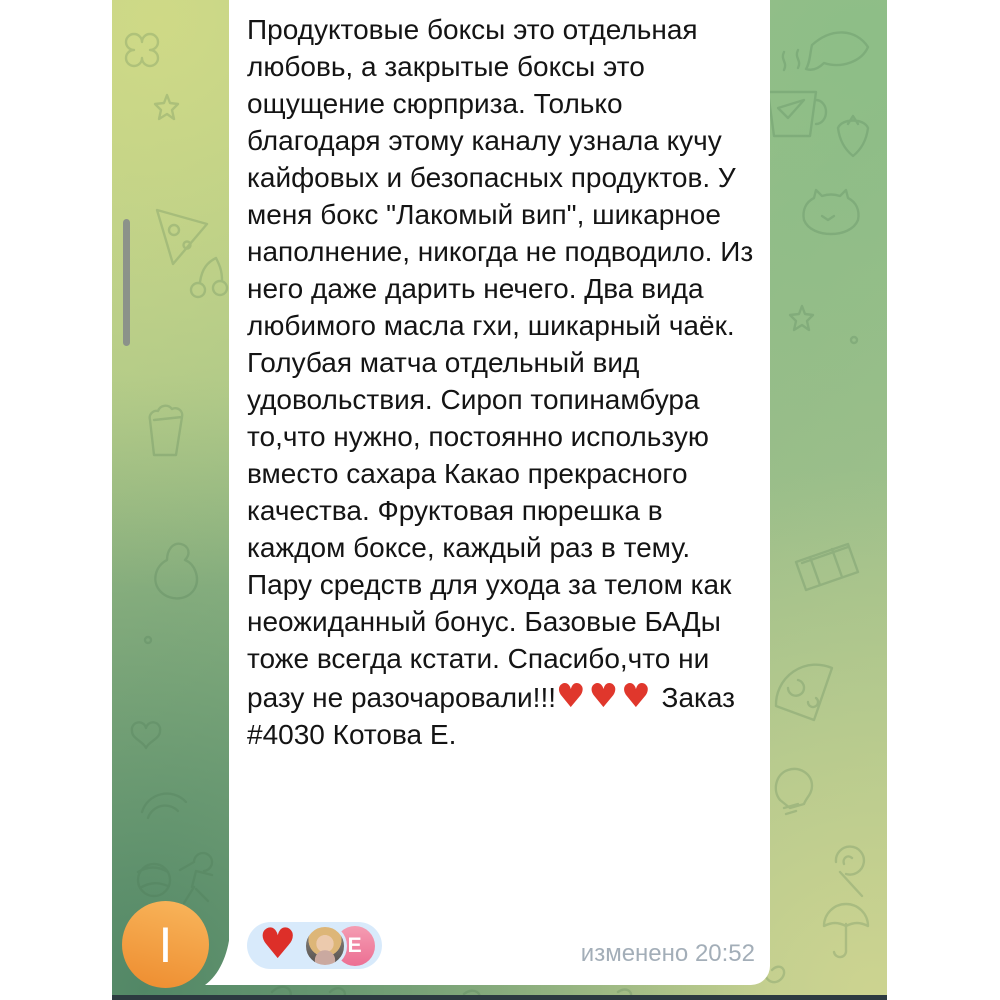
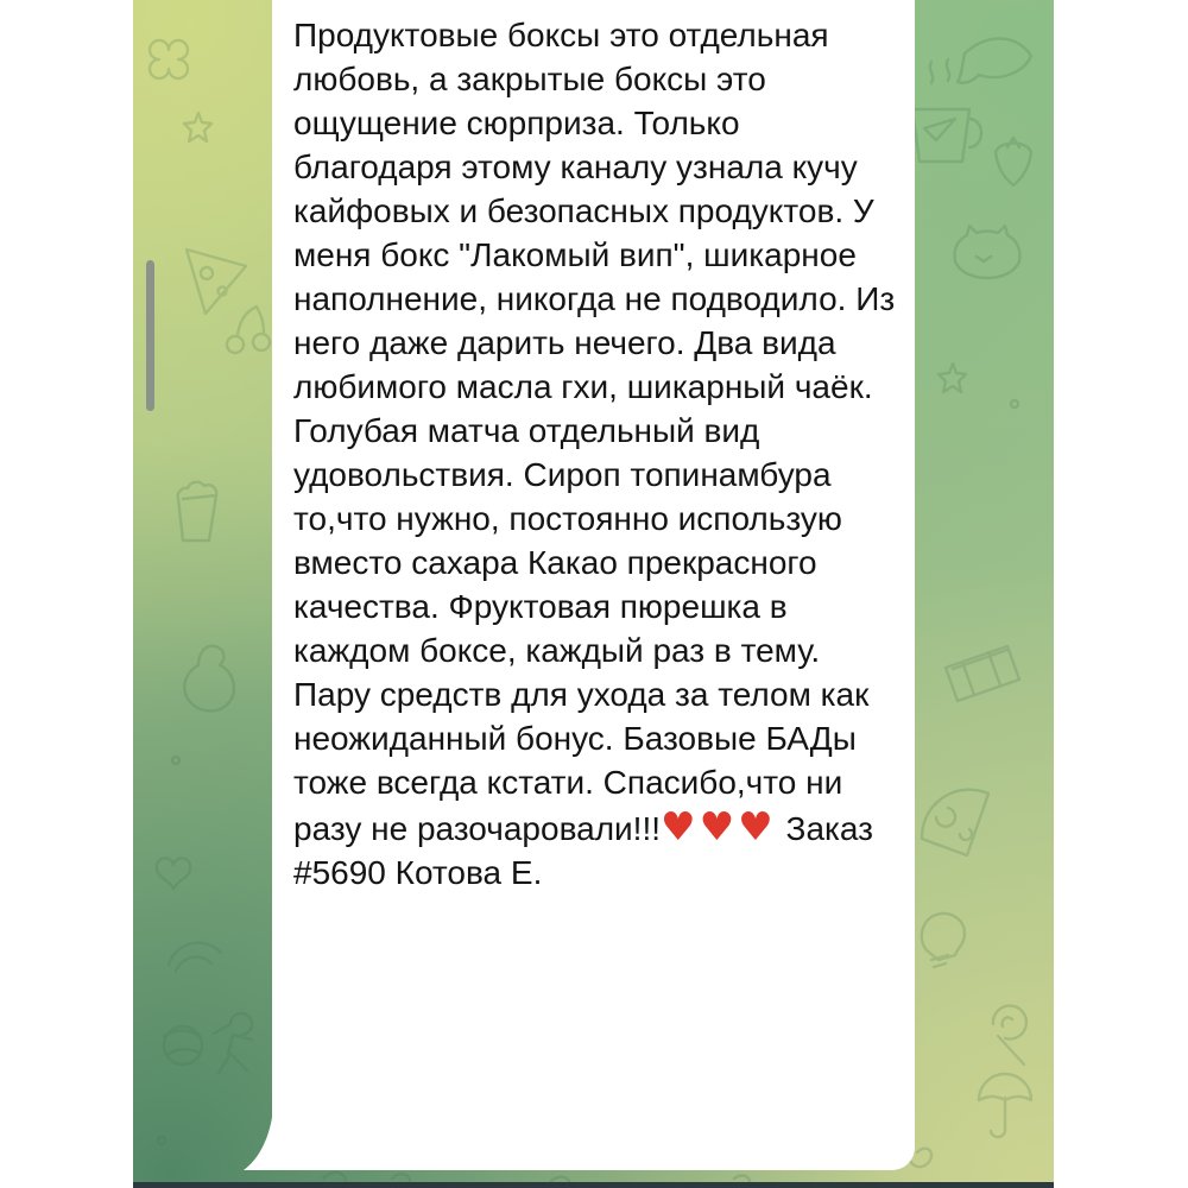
- Продуктовые боксы это отдельная любовь, а закрытые боксы это ощущение сюрприза. Только благодаря этому каналу узнала кучу кайфовых и безопасных продуктов. У меня бокс "Лакомый вип", шикарное наполнение, никогда не подводило. Из него даже дарить нечего. Два вида любимого масла гхи, шикарный чаёк. Голубая матча отдельный вид удовольствия. Сироп топинамбура то,что нужно, постоянно использую вместо сахара Какао прекрасного качества. Фруктовая пюрешка в каждом боксе, каждый раз в тему. Пару средств для ухода за телом как неожиданный бонус. Базовые БАДы тоже всегда кстати. Спасибо,что ни разу не разочаровали!!!♥♥♥ Заказ #4030 Котова Е.
+ Продуктовые боксы это отдельная любовь, а закрытые боксы это ощущение сюрприза. Только благодаря этому каналу узнала кучу кайфовых и безопасных продуктов. У меня бокс "Лакомый вип", шикарное наполнение, никогда не подводило. Из него даже дарить нечего. Два вида любимого масла гхи, шикарный чаёк. Голубая матча отдельный вид удовольствия. Сироп топинамбура то,что нужно, постоянно использую вместо сахара Какао прекрасного качества. Фруктовая пюрешка в каждом боксе, каждый раз в тему. Пару средств для ухода за телом как неожиданный бонус. Базовые БАДы тоже всегда кстати. Спасибо,что ни разу не разочаровали!!!♥♥♥ Заказ #5690 Котова Е.
- ♥
- E
- изменено 20:52
- I
